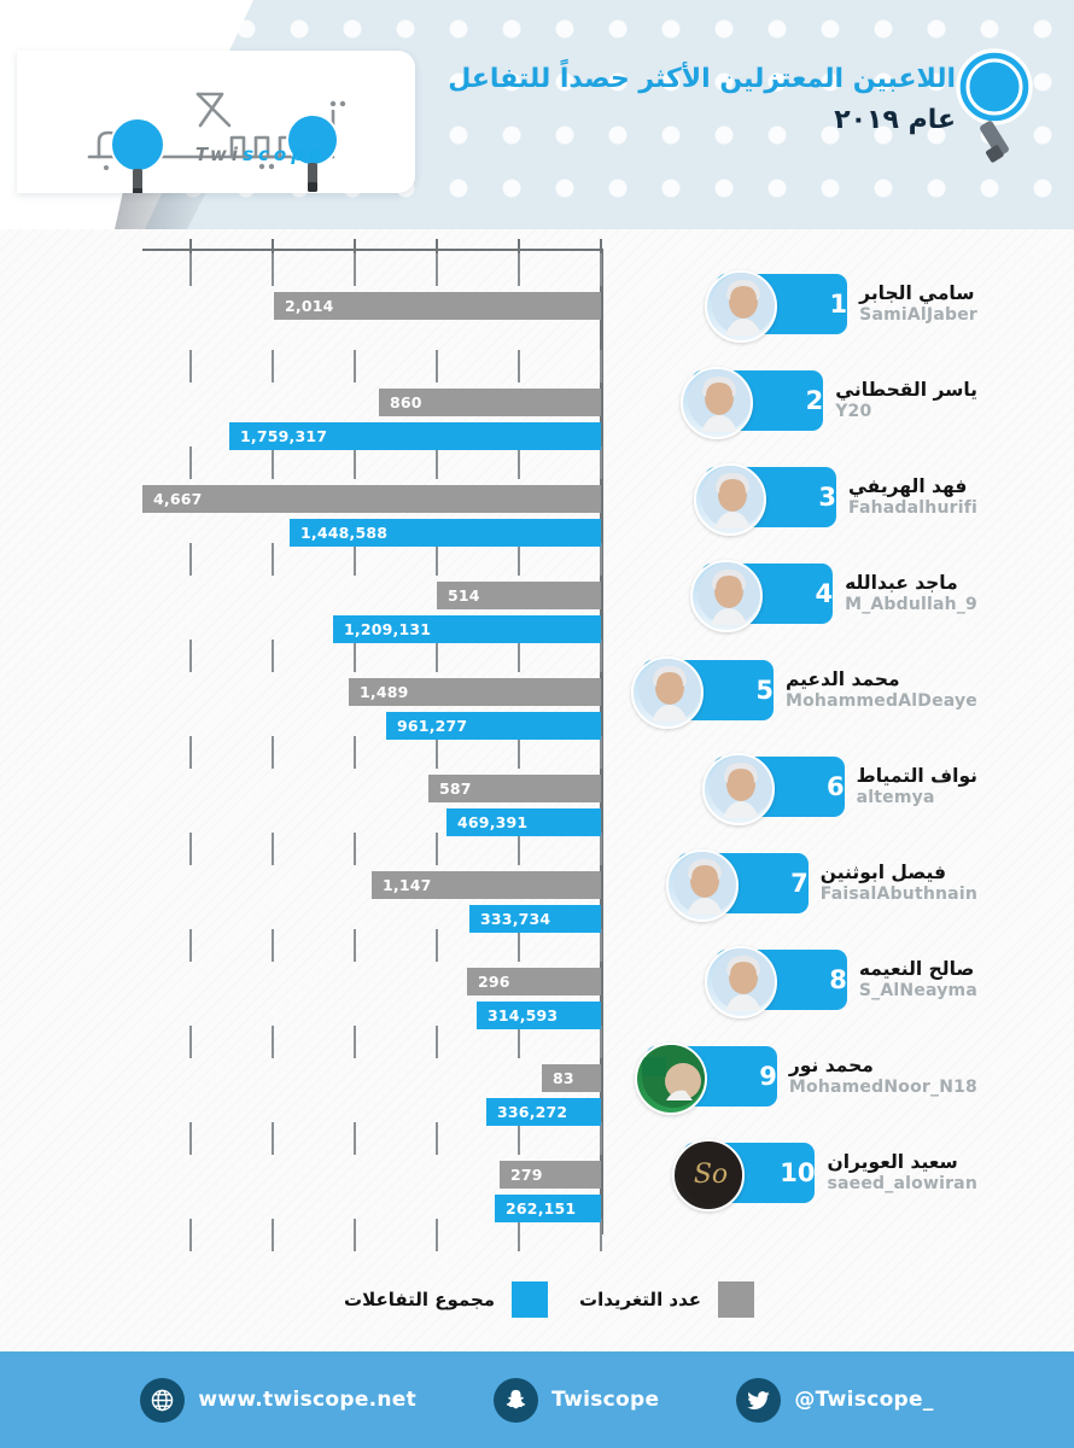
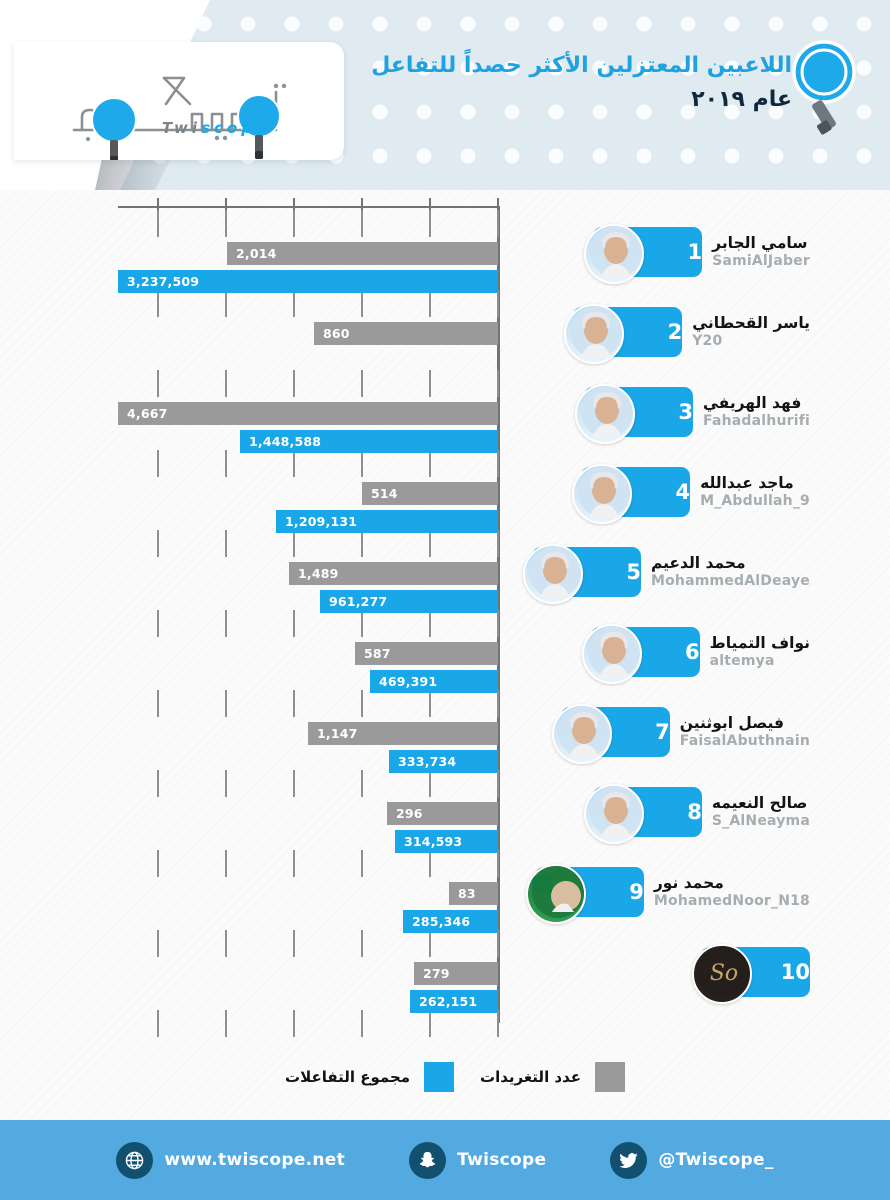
  Twiscope
  اللاعبين المعتزلين الأكثر حصداً للتفاعل
  عام ٢٠١٩
  2,014
+ 3,237,509
  860
- 1,759,317
  4,667
  1,448,588
  514
  1,209,131
  1,489
  961,277
  587
  469,391
  1,147
  333,734
  296
  314,593
  83
- 336,272
+ 285,346
  279
  262,151
  سامي الجابر
  SamiAlJaber
  1
  ياسر القحطاني
  Y20
  2
  فهد الهريفي
  Fahadalhurifi
  3
  ماجد عبدالله
  M_Abdullah_9
  4
  محمد الدعيم
  MohammedAlDeaye
  5
  نواف التمياط
  altemya
  6
  فيصل ابوثنين
  FaisalAbuthnain
  7
  صالح النعيمه
  S_AlNeayma
  8
  محمد نور
  MohamedNoor_N18
  9
- سعيد العويران
- saeed_alowiran
  10
  So
  مجموع التفاعلات
  عدد التغريدات
  www.twiscope.net
  Twiscope
  @Twiscope_
